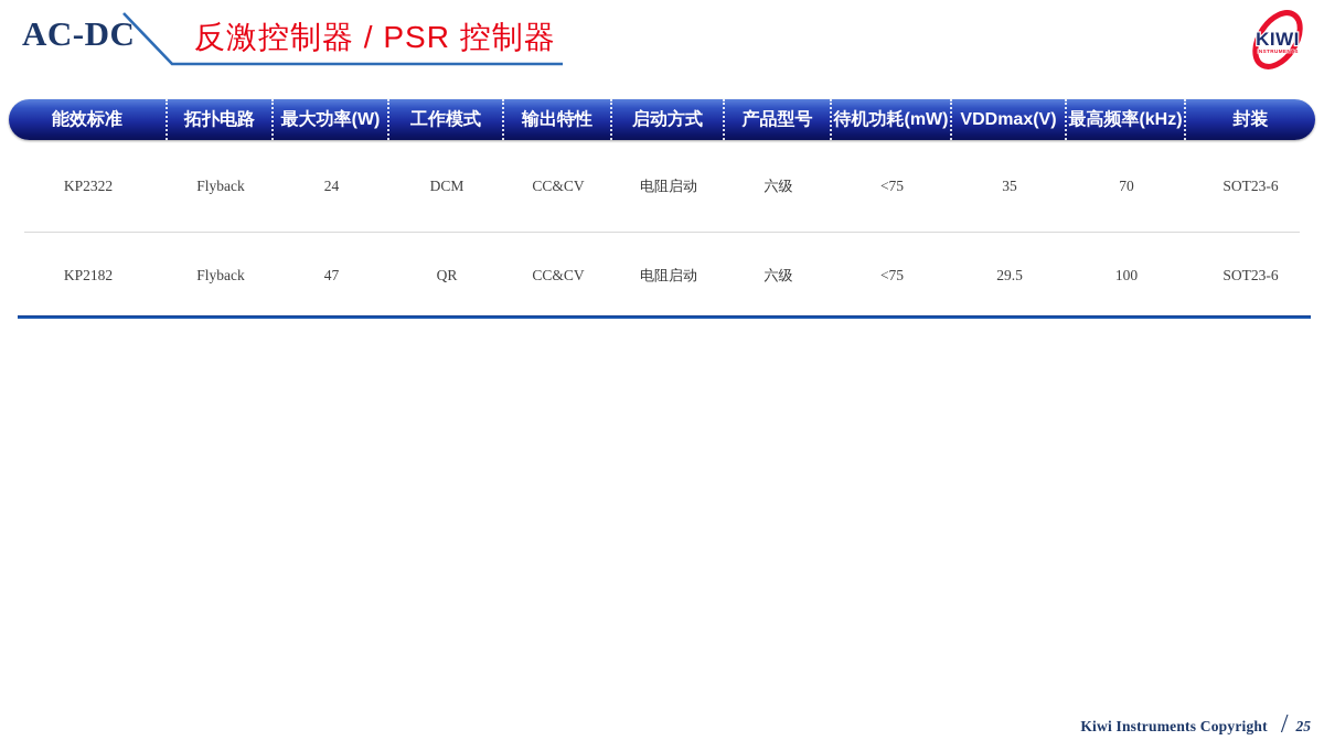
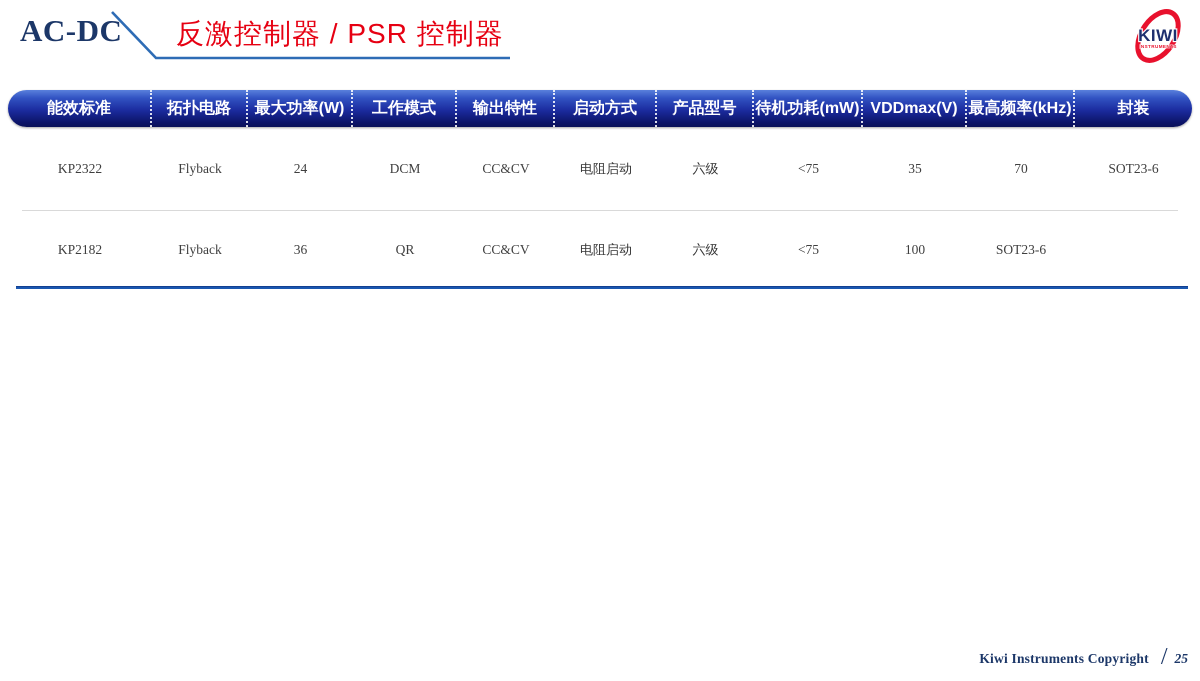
  AC-DC
  反激控制器 / PSR 控制器
  KIWI
  能效标准
  拓扑电路
  最大功率(W)
  工作模式
  输出特性
  启动方式
  产品型号
  待机功耗(mW)
  VDDmax(V)
  最高频率(kHz)
  封装
  KP2322
  Flyback
  24
  DCM
  CC&CV
  电阻启动
  六级
  <75
  35
  70
  SOT23-6
  KP2182
  Flyback
- 47
+ 36
  QR
  CC&CV
  电阻启动
  六级
  <75
- 29.5
  100
  SOT23-6
  Kiwi Instruments Copyright
  /
  25
